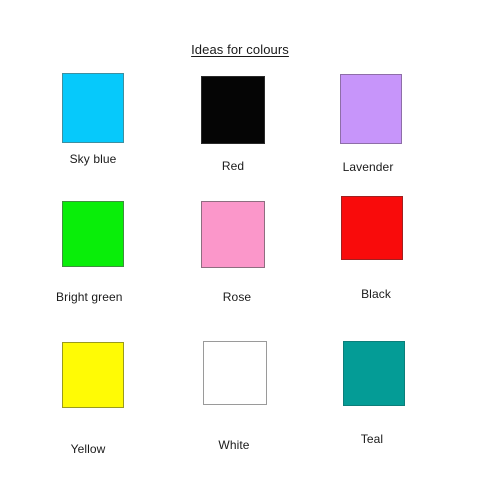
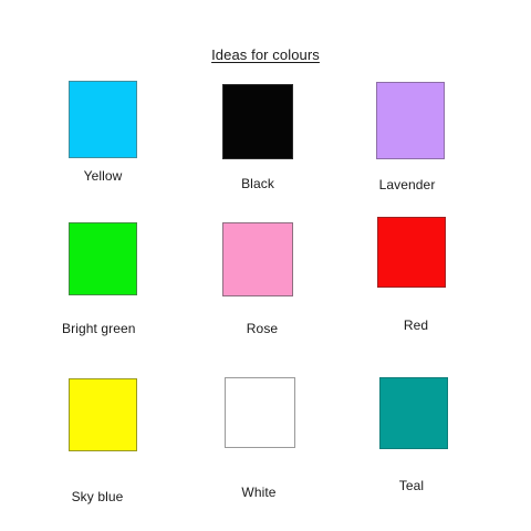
  Ideas for colours
- Sky blue
+ Yellow
- Red
+ Black
  Lavender
  Bright green
  Rose
- Black
+ Red
- Yellow
+ Sky blue
  White
  Teal
